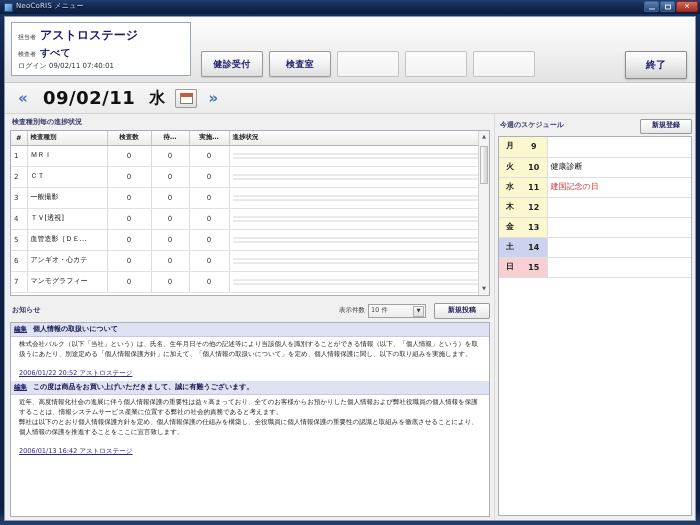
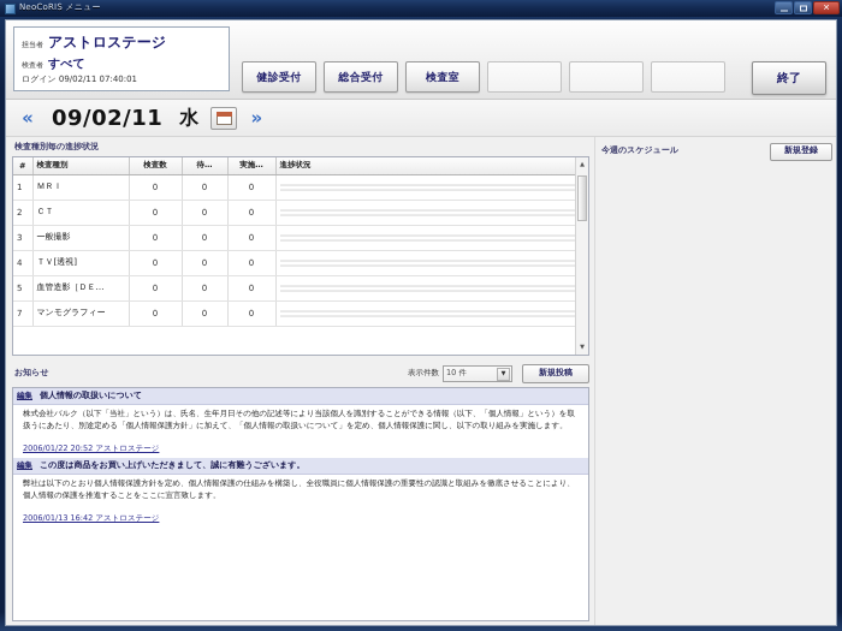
  NeoCoRIS メニュー
  ✕
  アストロステージ
  すべて
  ログイン 09/02/11 07:40:01
  健診受付
+ 総合受付
  検査室
  終了
  «
  09/02/11
  水
  »
  検査種別毎の進捗状況
  #	検査種別	検査数	待…	実施…	進捗状況
  1	ＭＲＩ	0	0	0
  2	ＣＴ	0	0	0
  3	一般撮影	0	0	0
  4	ＴＶ[透視]	0	0	0
  5	血管造影［ＤＥ…	0	0	0
- 6	アンギオ・心カテ	0	0	0
  7	マンモグラフィー	0	0	0
  お知らせ
  表示件数
  10 件
  新規投稿
  編集
  個人情報の取扱いについて
  株式会社バルク（以下「当社」という）は、氏名、生年月日その他の記述等により当該個人を識別することができる情報（以下、「個人情報」という）を取扱うにあたり、別途定める「個人情報保護方針」に加えて、「個人情報の取扱いについて」を定め、個人情報保護に関し、以下の取り組みを実施します。
  2006/01/22 20:52 アストロステージ
  編集
  この度は商品をお買い上げいただきまして、誠に有難うございます。
- 近年、高度情報化社会の進展に伴う個人情報保護の重要性は益々高まっており、全てのお客様からお預かりした個人情報および弊社役職員の個人情報を保護することは、情報システムサービス産業に位置する弊社の社会的責務であると考えます。
  弊社は以下のとおり個人情報保護方針を定め、個人情報保護の仕組みを構築し、全役職員に個人情報保護の重要性の認識と取組みを徹底させることにより、個人情報の保護を推進することをここに宣言致します。
  2006/01/13 16:42 アストロステージ
  今週のスケジュール
  新規登録
- 月	9
- 火	10	健康診断
- 水	11	建国記念の日
- 木	12
- 金	13
- 土	14
- 日	15
